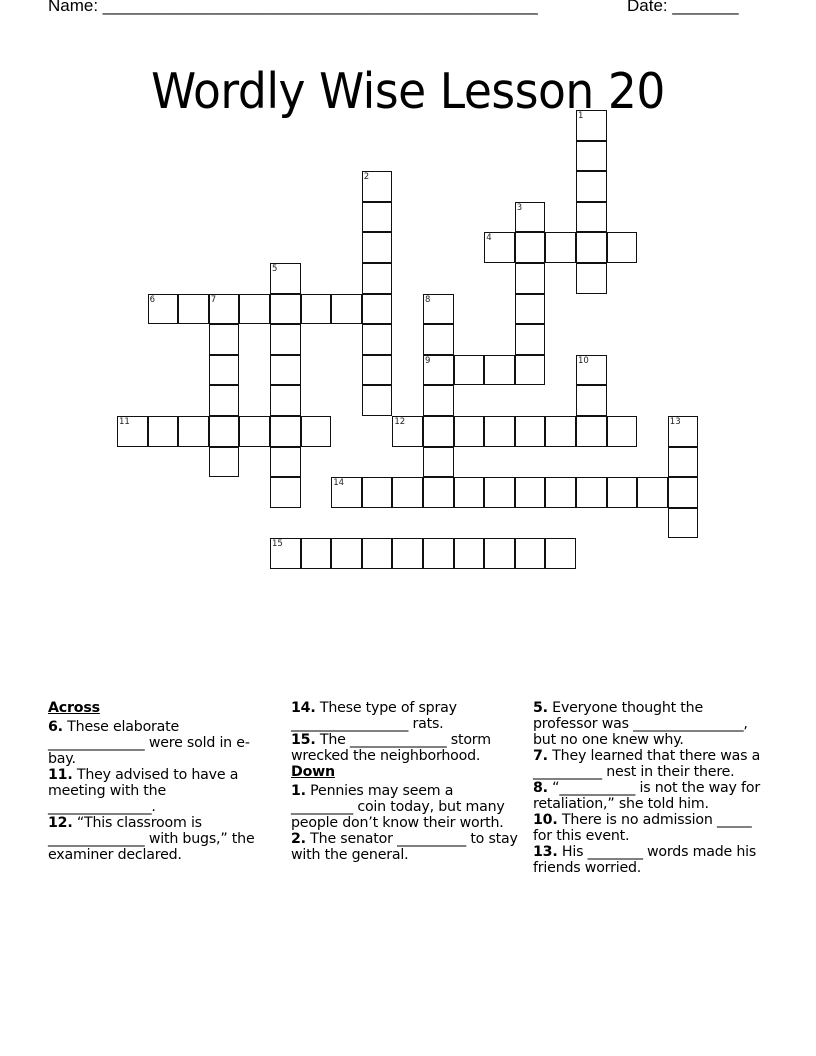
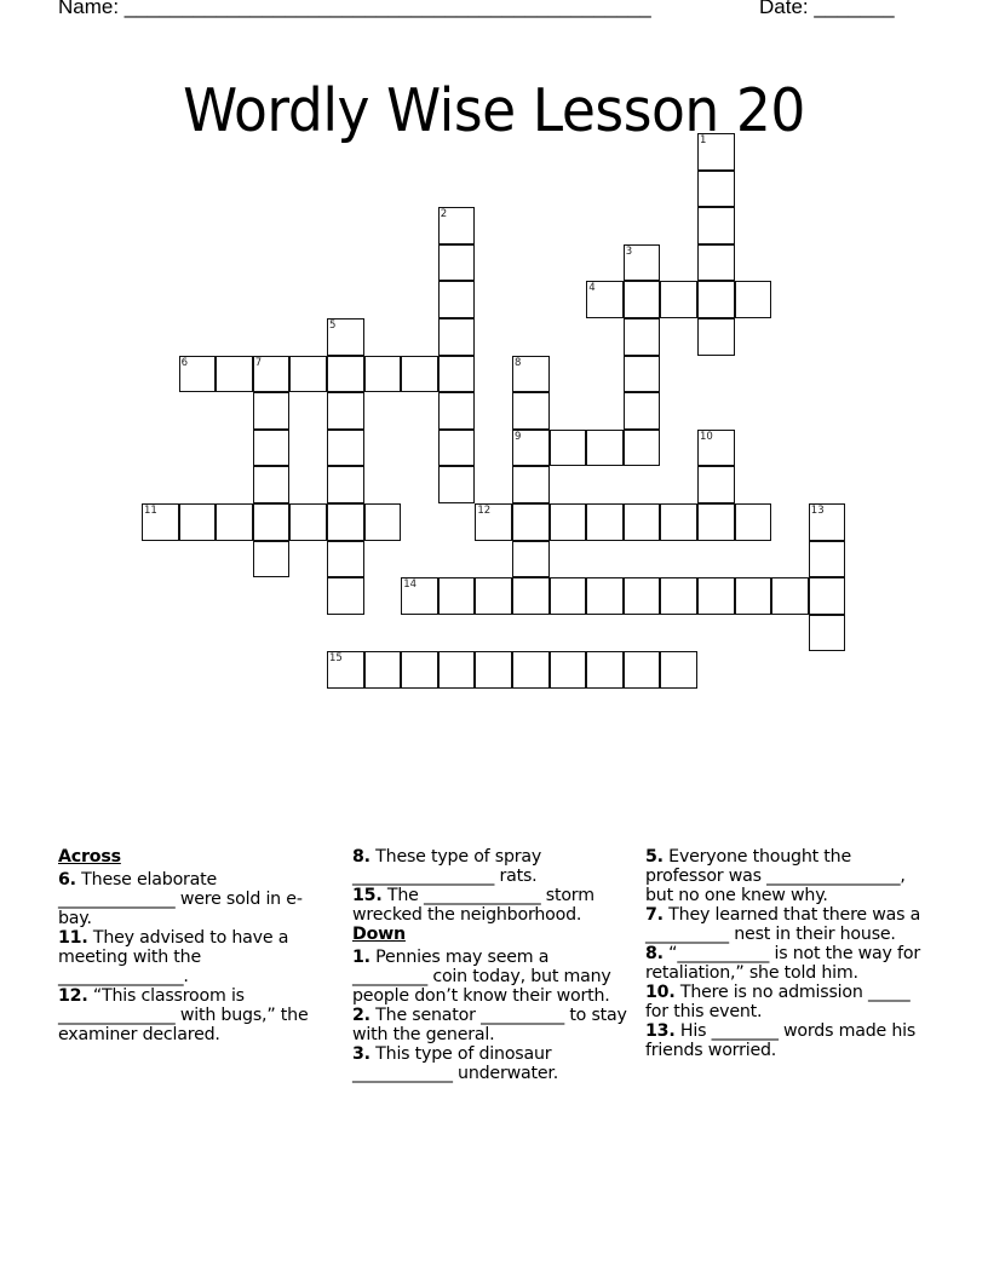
  Name: ______________________________________________
  Date: _______
  Wordly Wise Lesson 20
  1
  2
  3
  4
  5
  6
  7
  8
  9
  10
  11
  12
  13
  14
  15
  Across
  6. These elaborate ______________ were sold in e-bay.
  11. They advised to have a meeting with the _______________.
  12. “This classroom is ______________ with bugs,” the examiner declared.
- 14. These type of spray _________________ rats.
+ 8. These type of spray _________________ rats.
  15. The ______________ storm wrecked the neighborhood.
  Down
  1. Pennies may seem a _________ coin today, but many people don’t know their worth.
  2. The senator __________ to stay with the general.
+ 3. This type of dinosaur ____________ underwater.
  5. Everyone thought the professor was ________________, but no one knew why.
- 7. They learned that there was a __________ nest in their there.
+ 7. They learned that there was a __________ nest in their house.
  8. “___________ is not the way for retaliation,” she told him.
  10. There is no admission _____ for this event.
  13. His ________ words made his friends worried.
